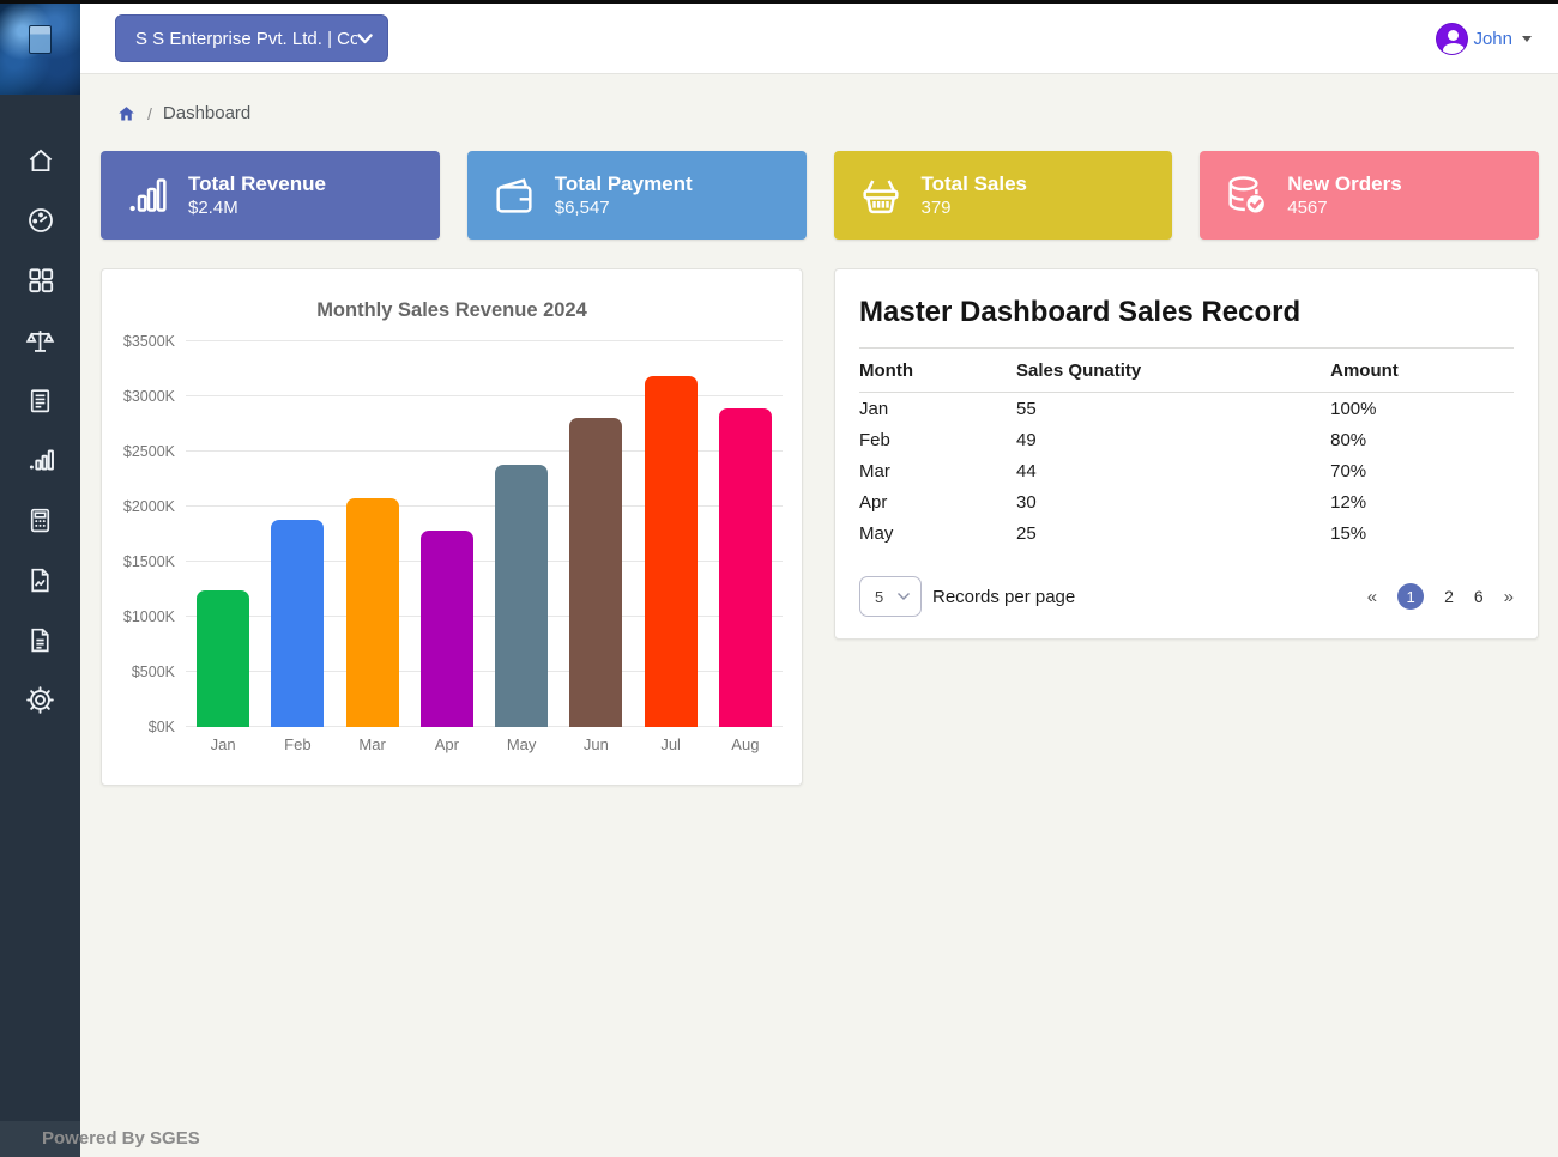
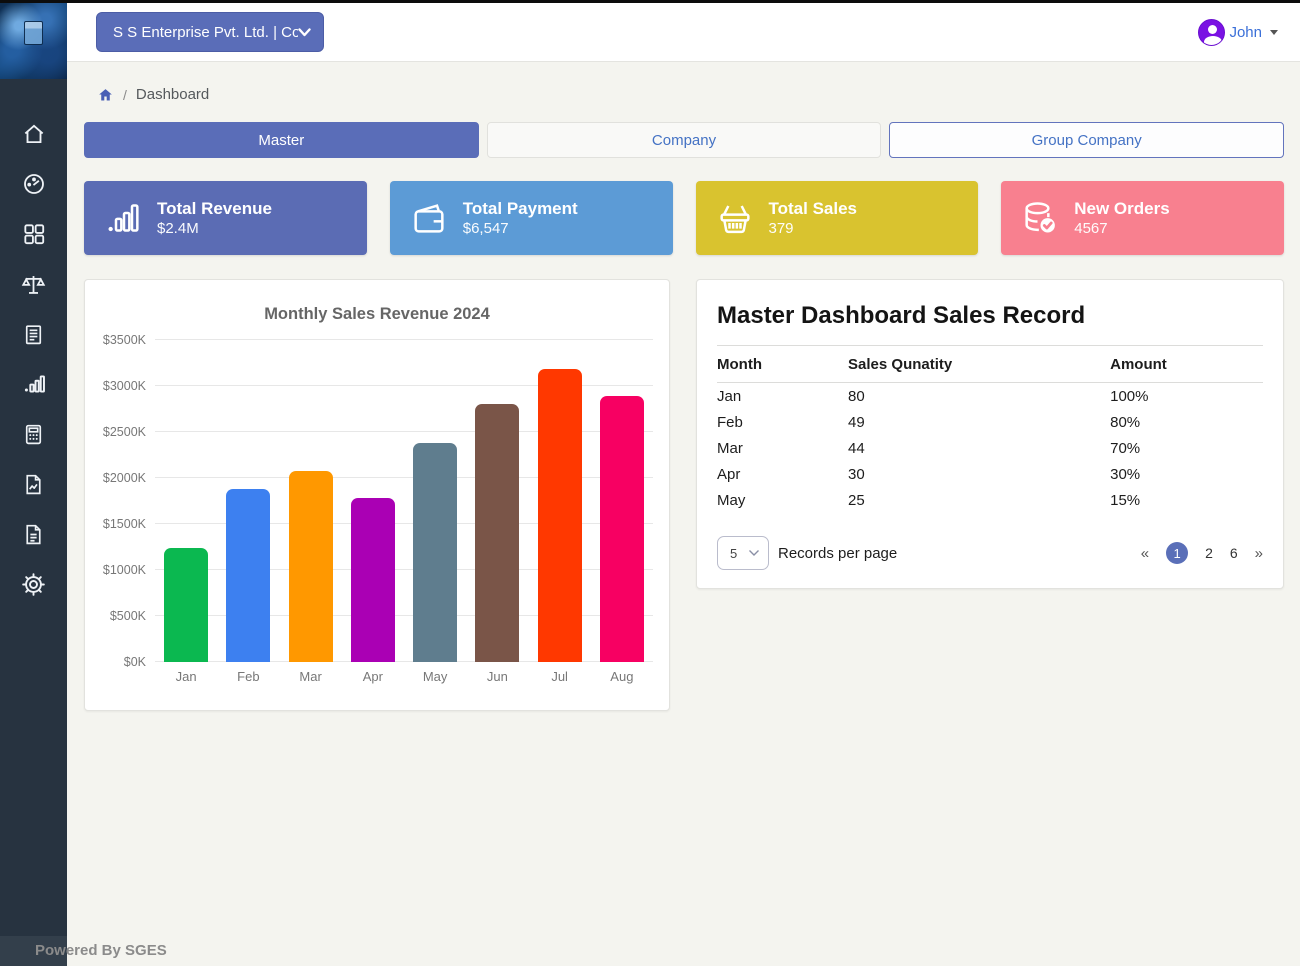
  S S Enterprise Pvt. Ltd. | Co
  John
  /
  Dashboard
+ Master
+ Company
+ Group Company
  Total Revenue
  $2.4M
  Total Payment
  $6,547
  Total Sales
  379
  New Orders
  4567
  Monthly Sales Revenue 2024
  $0K
  $500K
  $1000K
  $1500K
  $2000K
  $2500K
  $3000K
  $3500K
  Jan
  Feb
  Mar
  Apr
  May
  Jun
  Jul
  Aug
  Master Dashboard Sales Record
  Month	Sales Qunatity	Amount
- Jan	55	100%
+ Jan	80	100%
  Feb	49	80%
  Mar	44	70%
- Apr	30	12%
+ Apr	30	30%
  May	25	15%
  5
  Records per page
  «
  1
  2
  6
  »
  Powered By SGES
